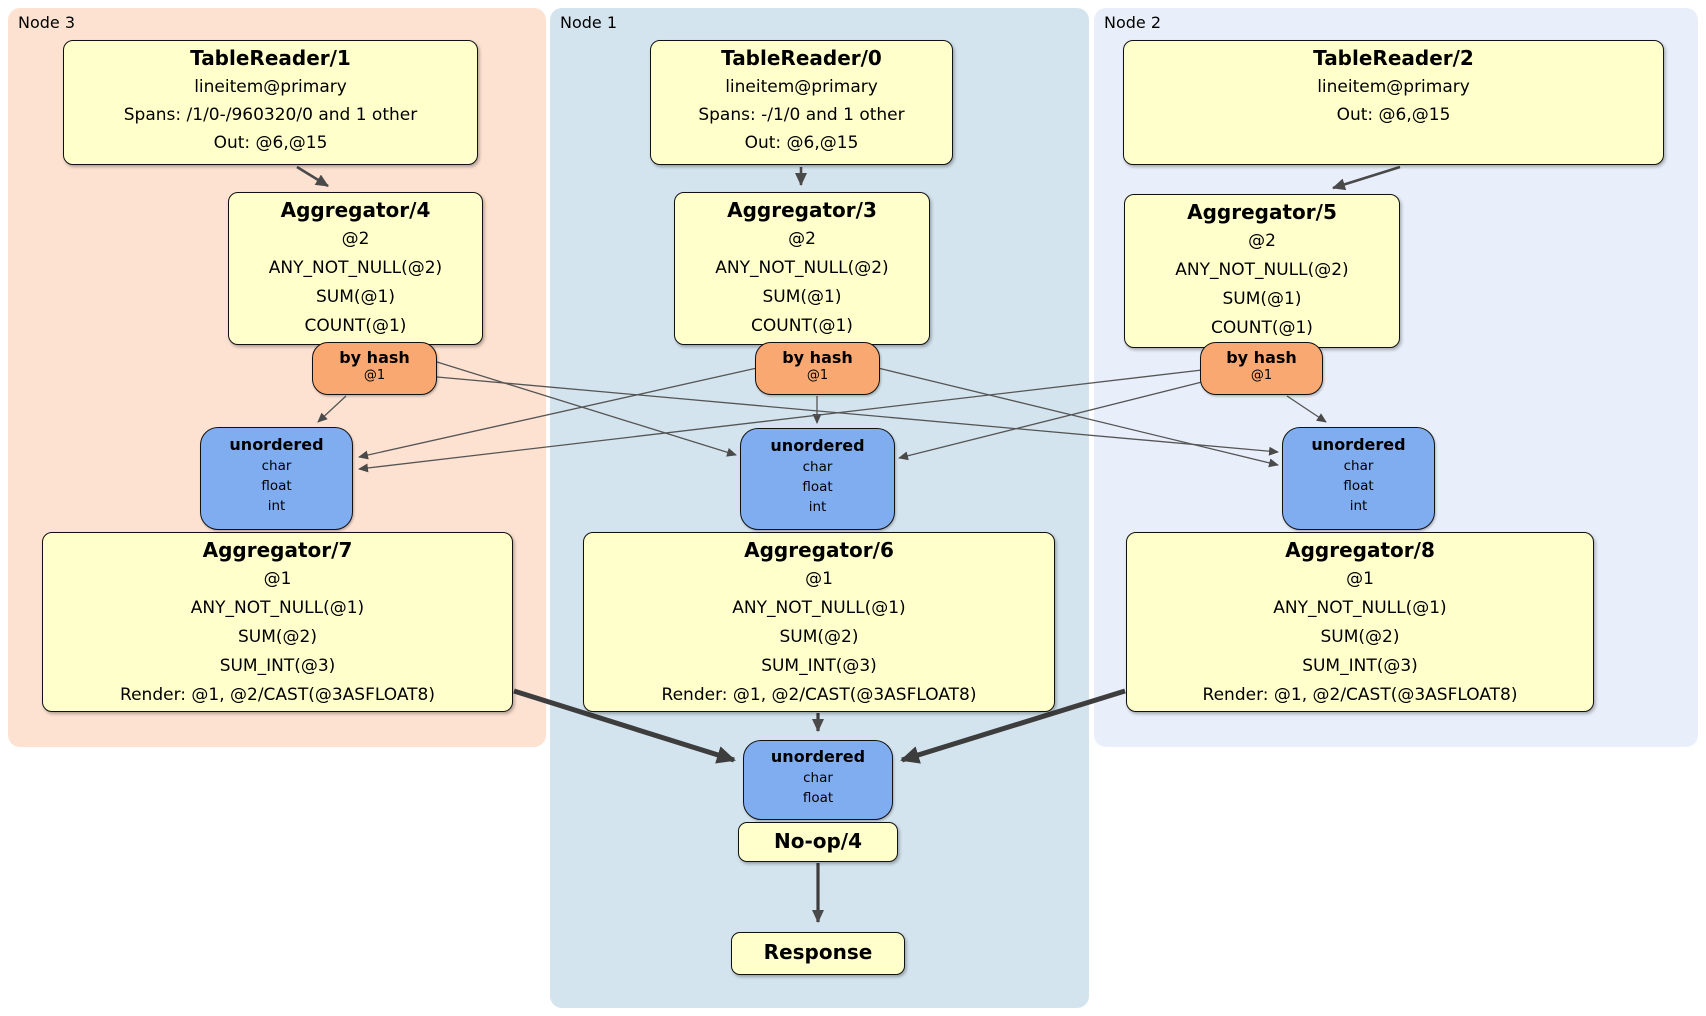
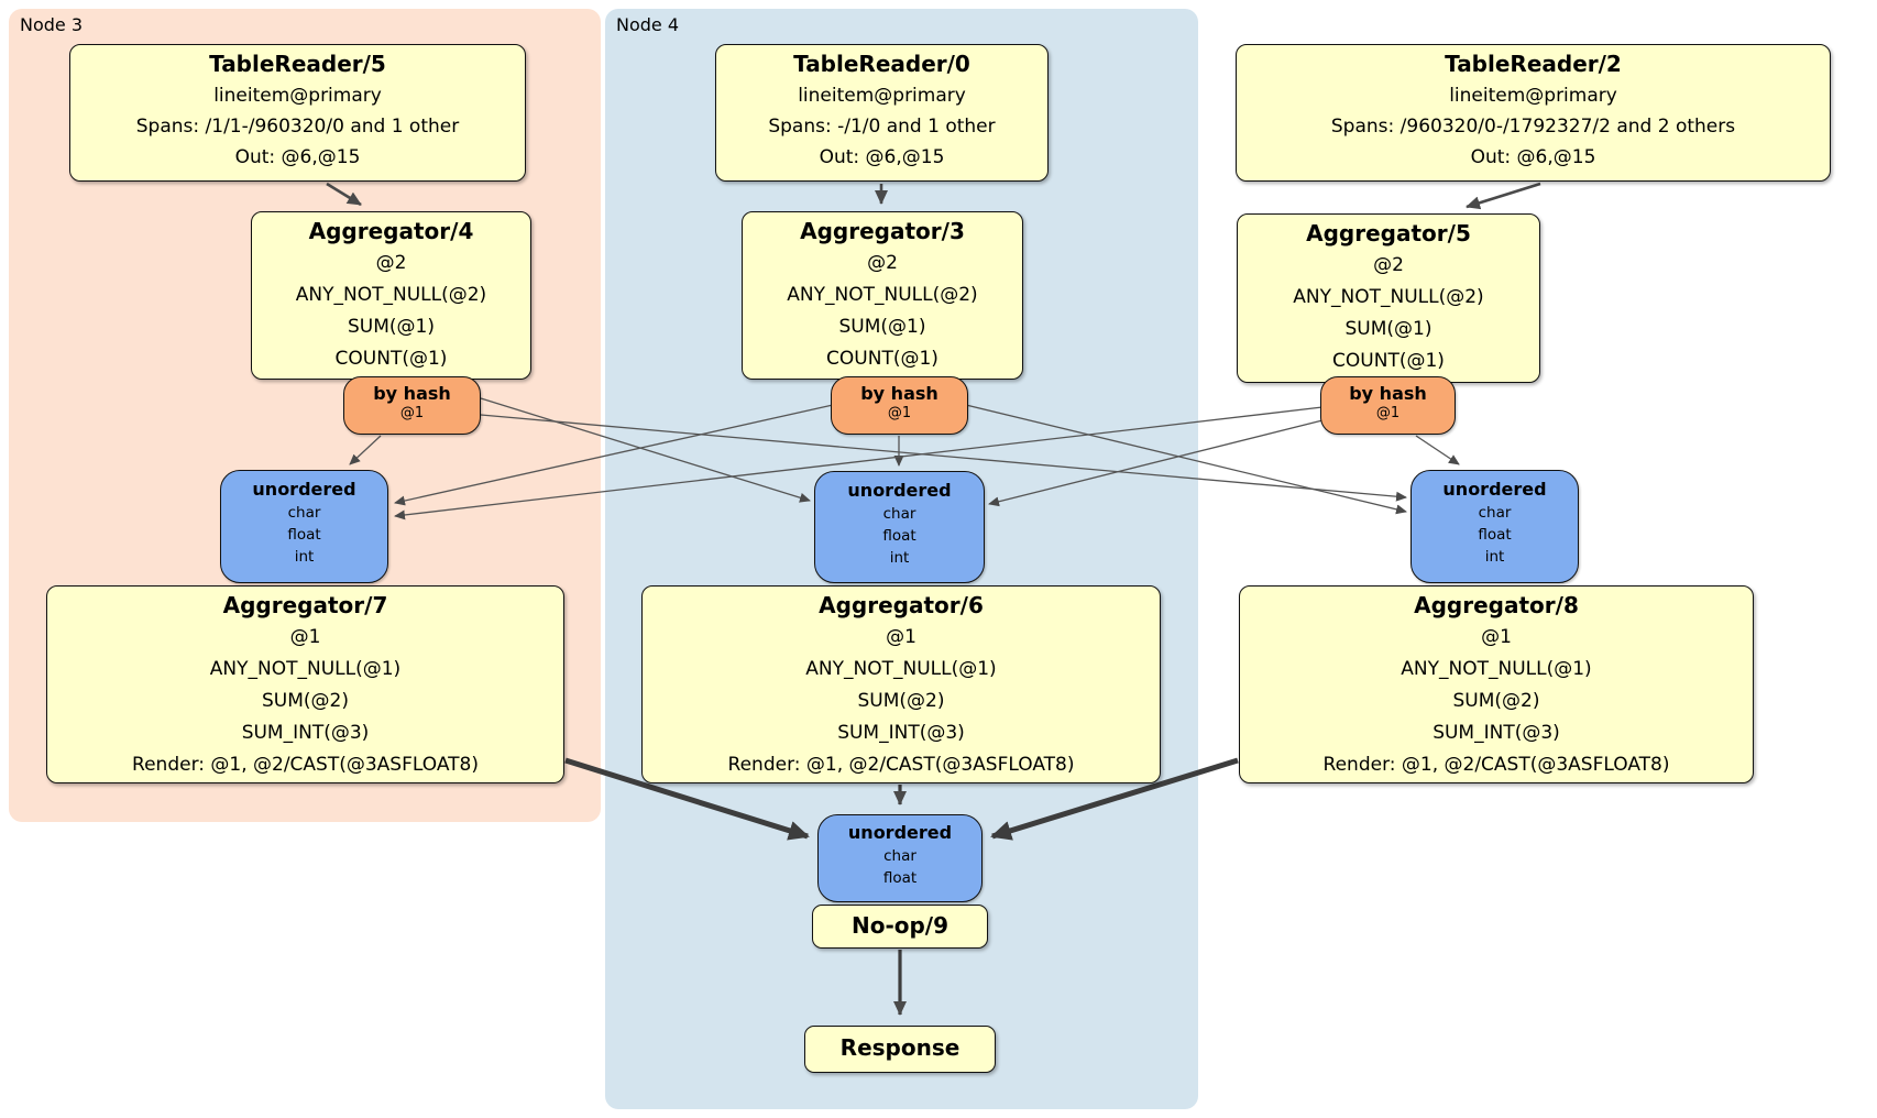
  Node 3
- Node 1
+ Node 4
- Node 2
- TableReader/1
+ TableReader/5
  lineitem@primary
- Spans: /1/0-/960320/0 and 1 other
+ Spans: /1/1-/960320/0 and 1 other
  Out: @6,@15
  Aggregator/4
  @2
  ANY_NOT_NULL(@2)
  SUM(@1)
  COUNT(@1)
  by hash
  @1
  unordered
  char
  float
  int
  Aggregator/7
  @1
  ANY_NOT_NULL(@1)
  SUM(@2)
  SUM_INT(@3)
  Render: @1, @2/CAST(@3ASFLOAT8)
  TableReader/0
  lineitem@primary
  Spans: -/1/0 and 1 other
  Out: @6,@15
  Aggregator/3
  @2
  ANY_NOT_NULL(@2)
  SUM(@1)
  COUNT(@1)
  by hash
  @1
  unordered
  char
  float
  int
  Aggregator/6
  @1
  ANY_NOT_NULL(@1)
  SUM(@2)
  SUM_INT(@3)
  Render: @1, @2/CAST(@3ASFLOAT8)
  TableReader/2
  lineitem@primary
+ Spans: /960320/0-/1792327/2 and 2 others
  Out: @6,@15
  Aggregator/5
  @2
  ANY_NOT_NULL(@2)
  SUM(@1)
  COUNT(@1)
  by hash
  @1
  unordered
  char
  float
  int
  Aggregator/8
  @1
  ANY_NOT_NULL(@1)
  SUM(@2)
  SUM_INT(@3)
  Render: @1, @2/CAST(@3ASFLOAT8)
  unordered
  char
  float
- No-op/4
+ No-op/9
  Response
